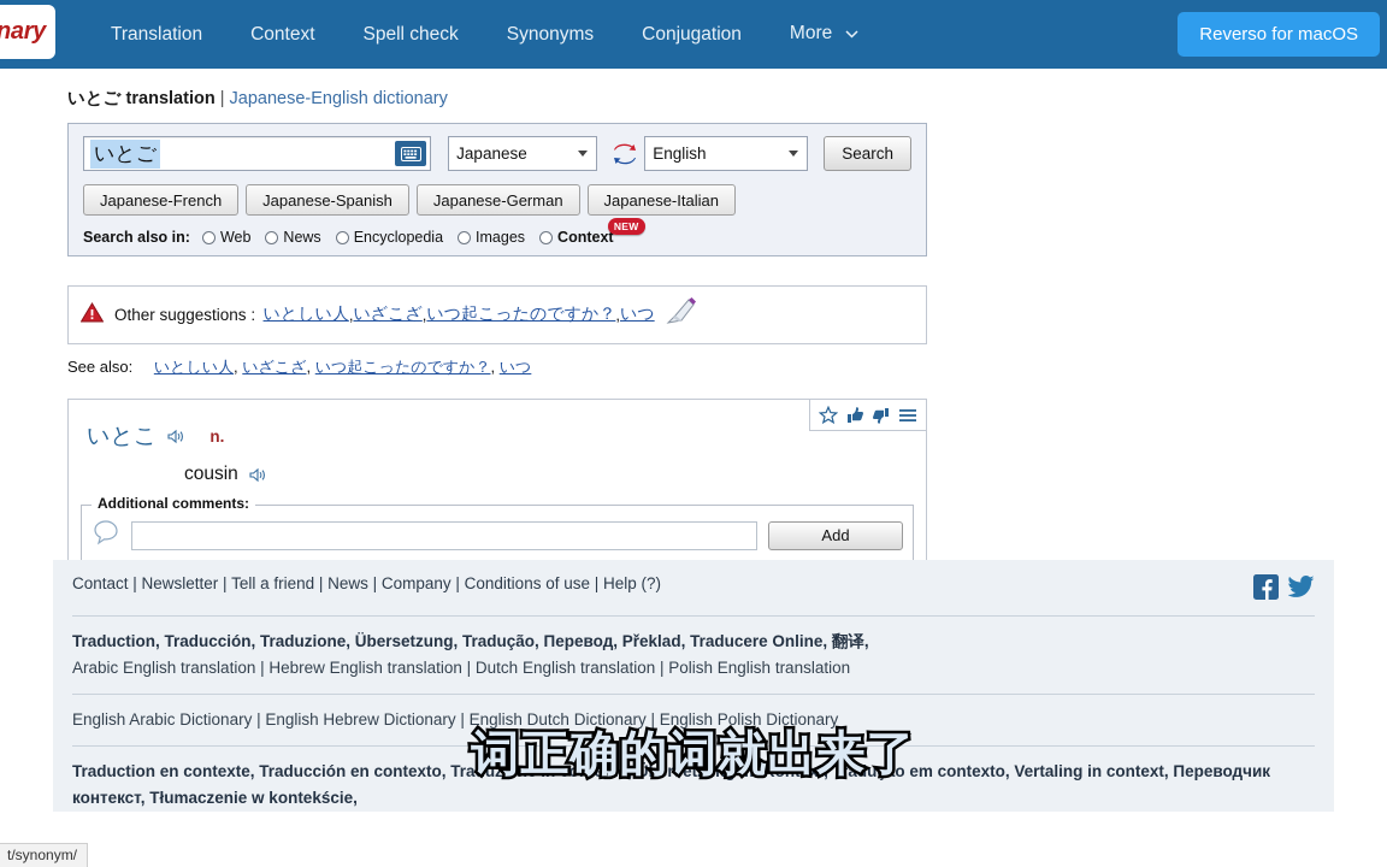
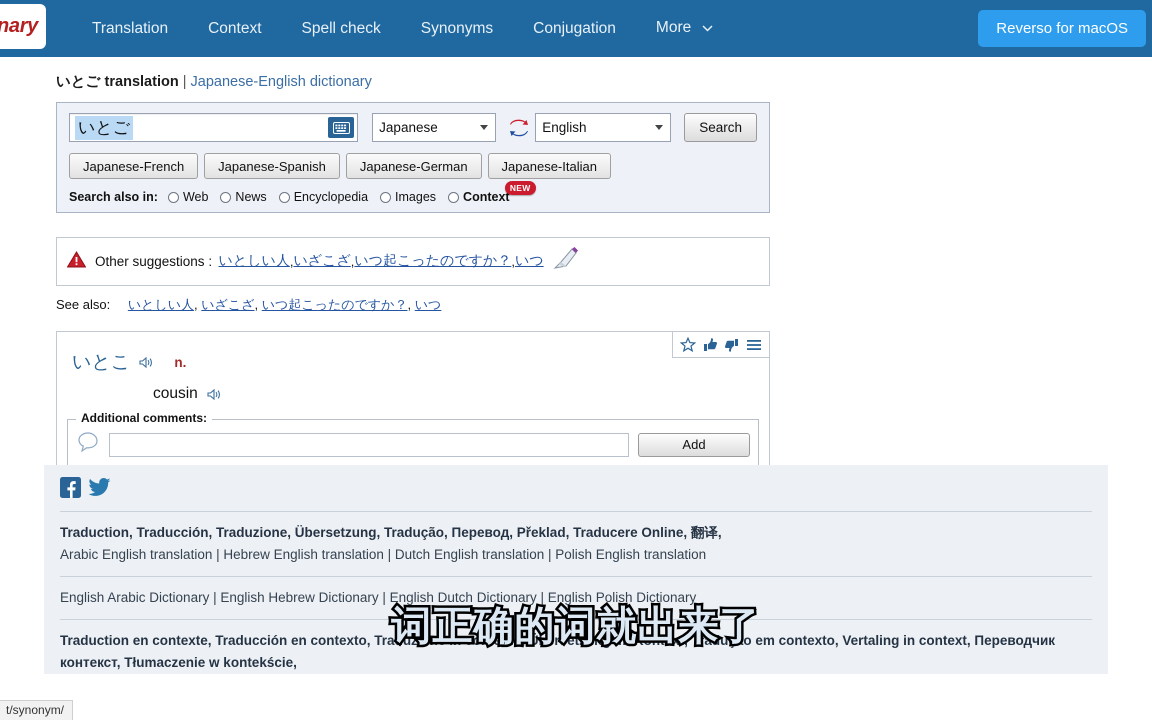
  nary
  Translation
  Context
  Spell check
  Synonyms
  Conjugation
  More
  Reverso for macOS
  いとご translation | Japanese-English dictionary
  いとご
  Japanese
  English
  Search
  Japanese-French
  Japanese-Spanish
  Japanese-German
  Japanese-Italian
  Search also in:
  Web
  News
  Encyclopedia
  Images
  Context
  NEW
  Other suggestions :
  いとしい人
  ,
  いざこざ
  ,
  いつ起こったのですか？
  ,
  いつ
  See also: いとしい人, いざこざ, いつ起こったのですか？, いつ
  いとこ
  n.
  cousin
  Additional comments:
  Add
- Contact | Newsletter | Tell a friend | News | Company | Conditions of use | Help (?)
  Traduction, Traducción, Traduzione, Übersetzung, Tradução, Перевод, Překlad, Traducere Online, 翻译,
  Arabic English translation | Hebrew English translation | Dutch English translation | Polish English translation
  English Arabic Dictionary | English Hebrew Dictionary | English Dutch Dictionary | English Polish Dictionary
  Traduction en contexte, Traducción en contexto, Traduzione in contesto, Übersetzung im Kontext, Tradução em contexto, Vertaling in context, Переводчик
  контекст, Tłumaczenie w kontekście,
  词正确的词就出来了
  t/synonym/
